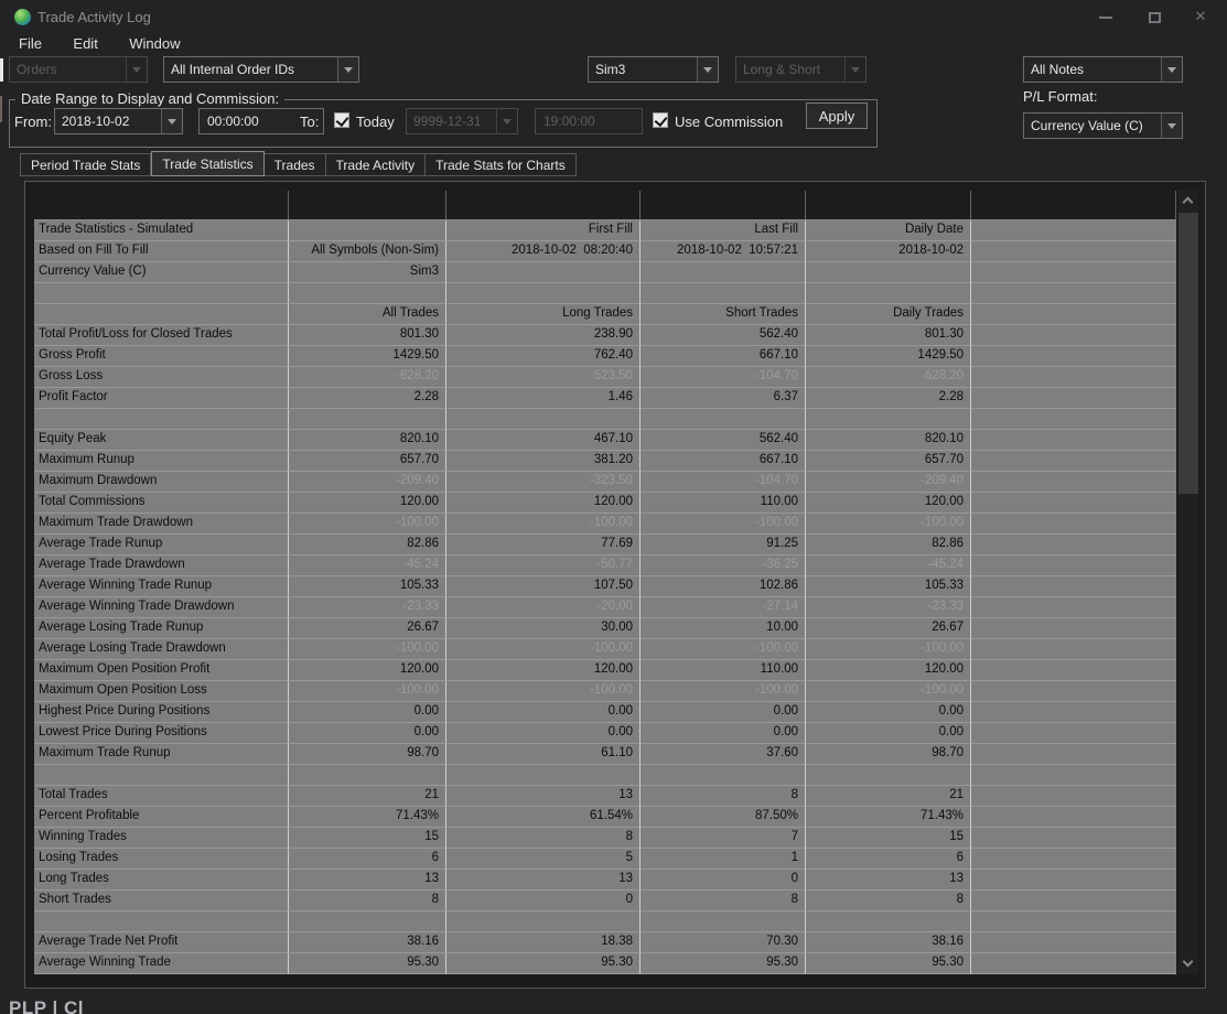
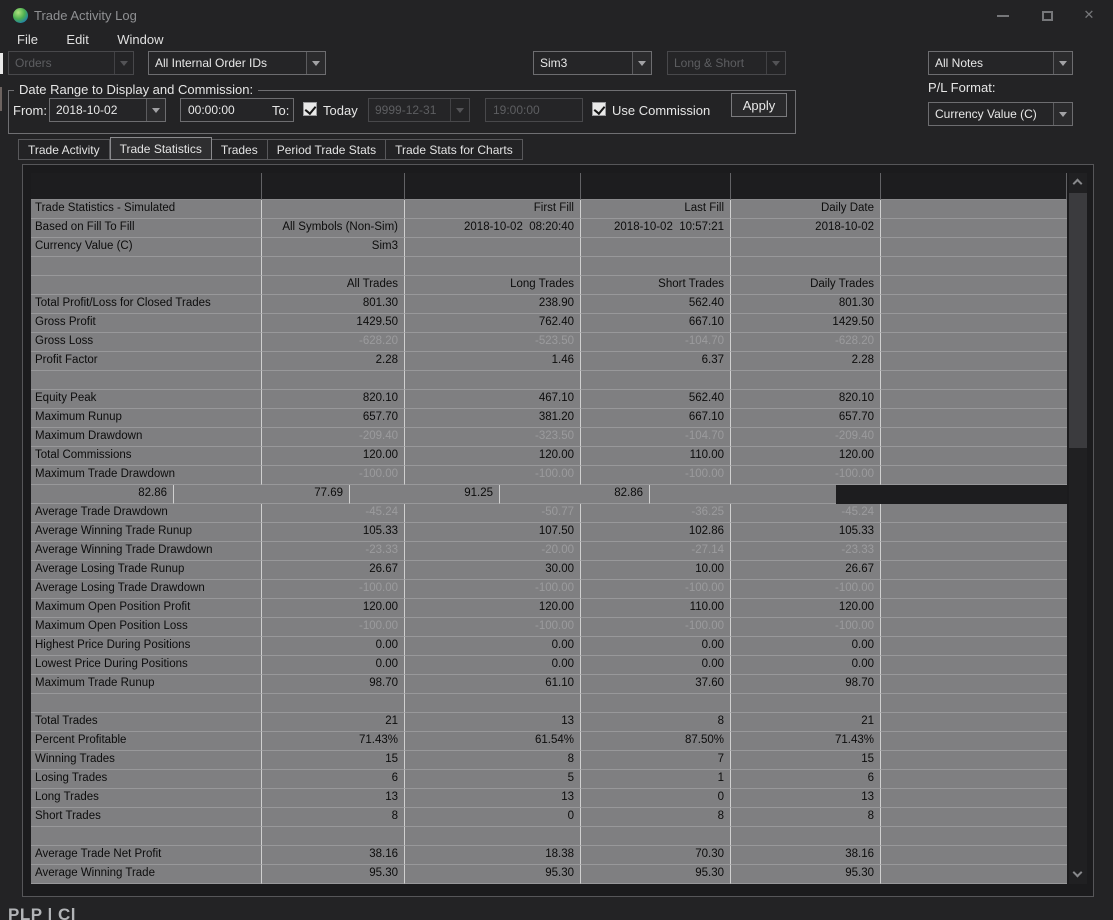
  Trade Activity Log
  ✕
  File Edit Window
  Orders
  All Internal Order IDs
  Sim3
  Long & Short
  All Notes
  P/L Format:
  Currency Value (C)
  Date Range to Display and Commission:
  From:
  2018-10-02
  00:00:00
  To:
  Today
  9999-12-31
  19:00:00
  Use Commission
  Apply
- Period Trade Stats
+ Trade Activity
  Trade Statistics
  Trades
- Trade Activity
+ Period Trade Stats
  Trade Stats for Charts
  Trade Statistics - Simulated
  First Fill
  Last Fill
  Daily Date
  Based on Fill To Fill
  All Symbols (Non-Sim)
  2018-10-02 08:20:40
  2018-10-02 10:57:21
  2018-10-02
  Currency Value (C)
  Sim3
  All Trades
  Long Trades
  Short Trades
  Daily Trades
  Total Profit/Loss for Closed Trades
  801.30
  238.90
  562.40
  801.30
  Gross Profit
  1429.50
  762.40
  667.10
  1429.50
  Gross Loss
  -628.20
  -523.50
  -104.70
  -628.20
  Profit Factor
  2.28
  1.46
  6.37
  2.28
  Equity Peak
  820.10
  467.10
  562.40
  820.10
  Maximum Runup
  657.70
  381.20
  667.10
  657.70
  Maximum Drawdown
  -209.40
  -323.50
  -104.70
  -209.40
  Total Commissions
  120.00
  120.00
  110.00
  120.00
  Maximum Trade Drawdown
  -100.00
  -100.00
  -100.00
  -100.00
- Average Trade Runup
  82.86
  77.69
  91.25
  82.86
  Average Trade Drawdown
  -45.24
  -50.77
  -36.25
  -45.24
  Average Winning Trade Runup
  105.33
  107.50
  102.86
  105.33
  Average Winning Trade Drawdown
  -23.33
  -20.00
  -27.14
  -23.33
  Average Losing Trade Runup
  26.67
  30.00
  10.00
  26.67
  Average Losing Trade Drawdown
  -100.00
  -100.00
  -100.00
  -100.00
  Maximum Open Position Profit
  120.00
  120.00
  110.00
  120.00
  Maximum Open Position Loss
  -100.00
  -100.00
  -100.00
  -100.00
  Highest Price During Positions
  0.00
  0.00
  0.00
  0.00
  Lowest Price During Positions
  0.00
  0.00
  0.00
  0.00
  Maximum Trade Runup
  98.70
  61.10
  37.60
  98.70
  Total Trades
  21
  13
  8
  21
  Percent Profitable
  71.43%
  61.54%
  87.50%
  71.43%
  Winning Trades
  15
  8
  7
  15
  Losing Trades
  6
  5
  1
  6
  Long Trades
  13
  13
  0
  13
  Short Trades
  8
  0
  8
  8
  Average Trade Net Profit
  38.16
  18.38
  70.30
  38.16
  Average Winning Trade
  95.30
  95.30
  95.30
  95.30
  PLP | Cl
